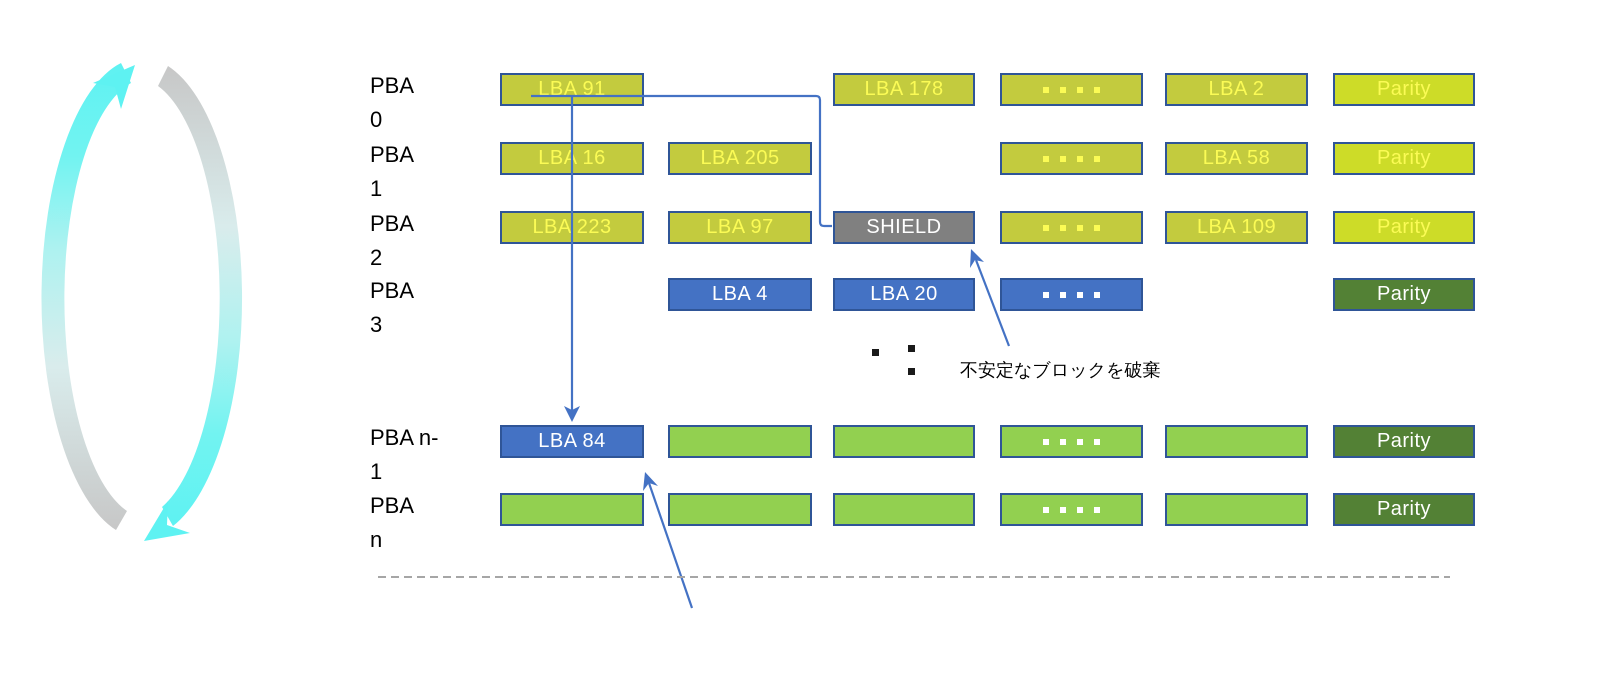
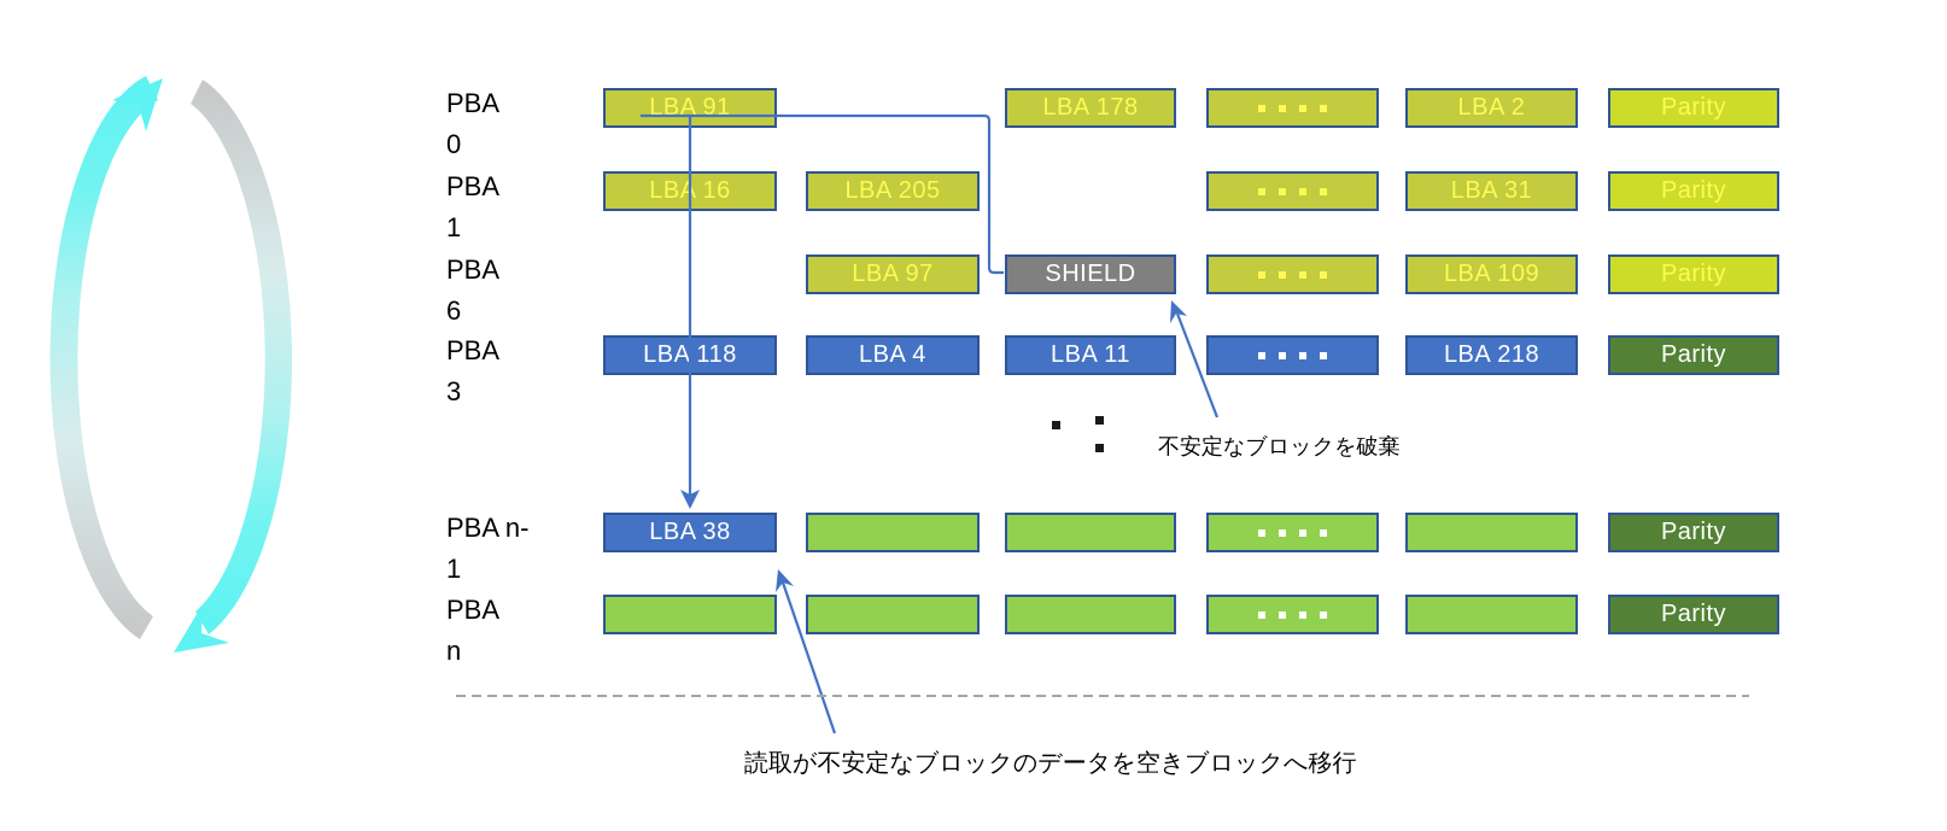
  PBA
  0
  LBA 91
  LBA 178
  LBA 2
  Parity
  PBA
  1
  LBA 16
  LBA 205
- LBA 58
+ LBA 31
  Parity
  PBA
- 2
+ 6
- LBA 223
  LBA 97
  SHIELD
  LBA 109
  Parity
  PBA
  3
+ LBA 118
  LBA 4
- LBA 20
+ LBA 11
+ LBA 218
  Parity
  PBA n-
  1
- LBA 84
+ LBA 38
  Parity
  PBA
  n
  Parity
  不安定なブロックを破棄
+ 読取が不安定なブロックのデータを空きブロックへ移行
